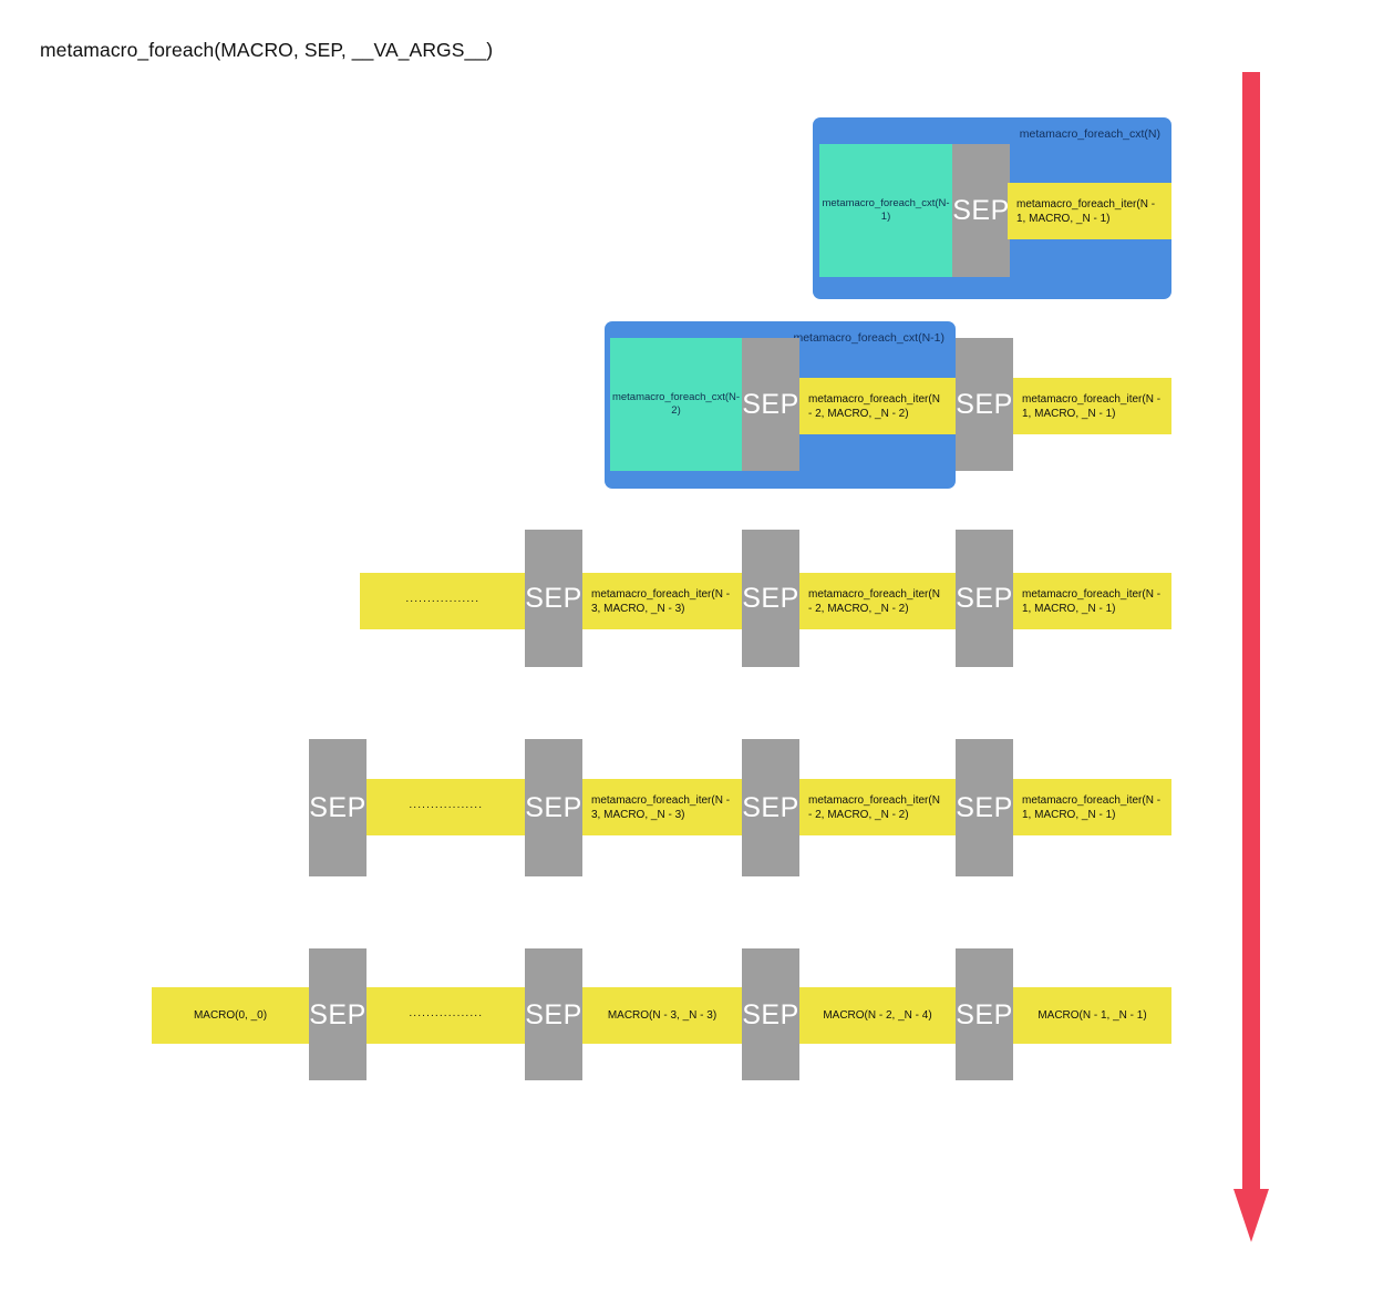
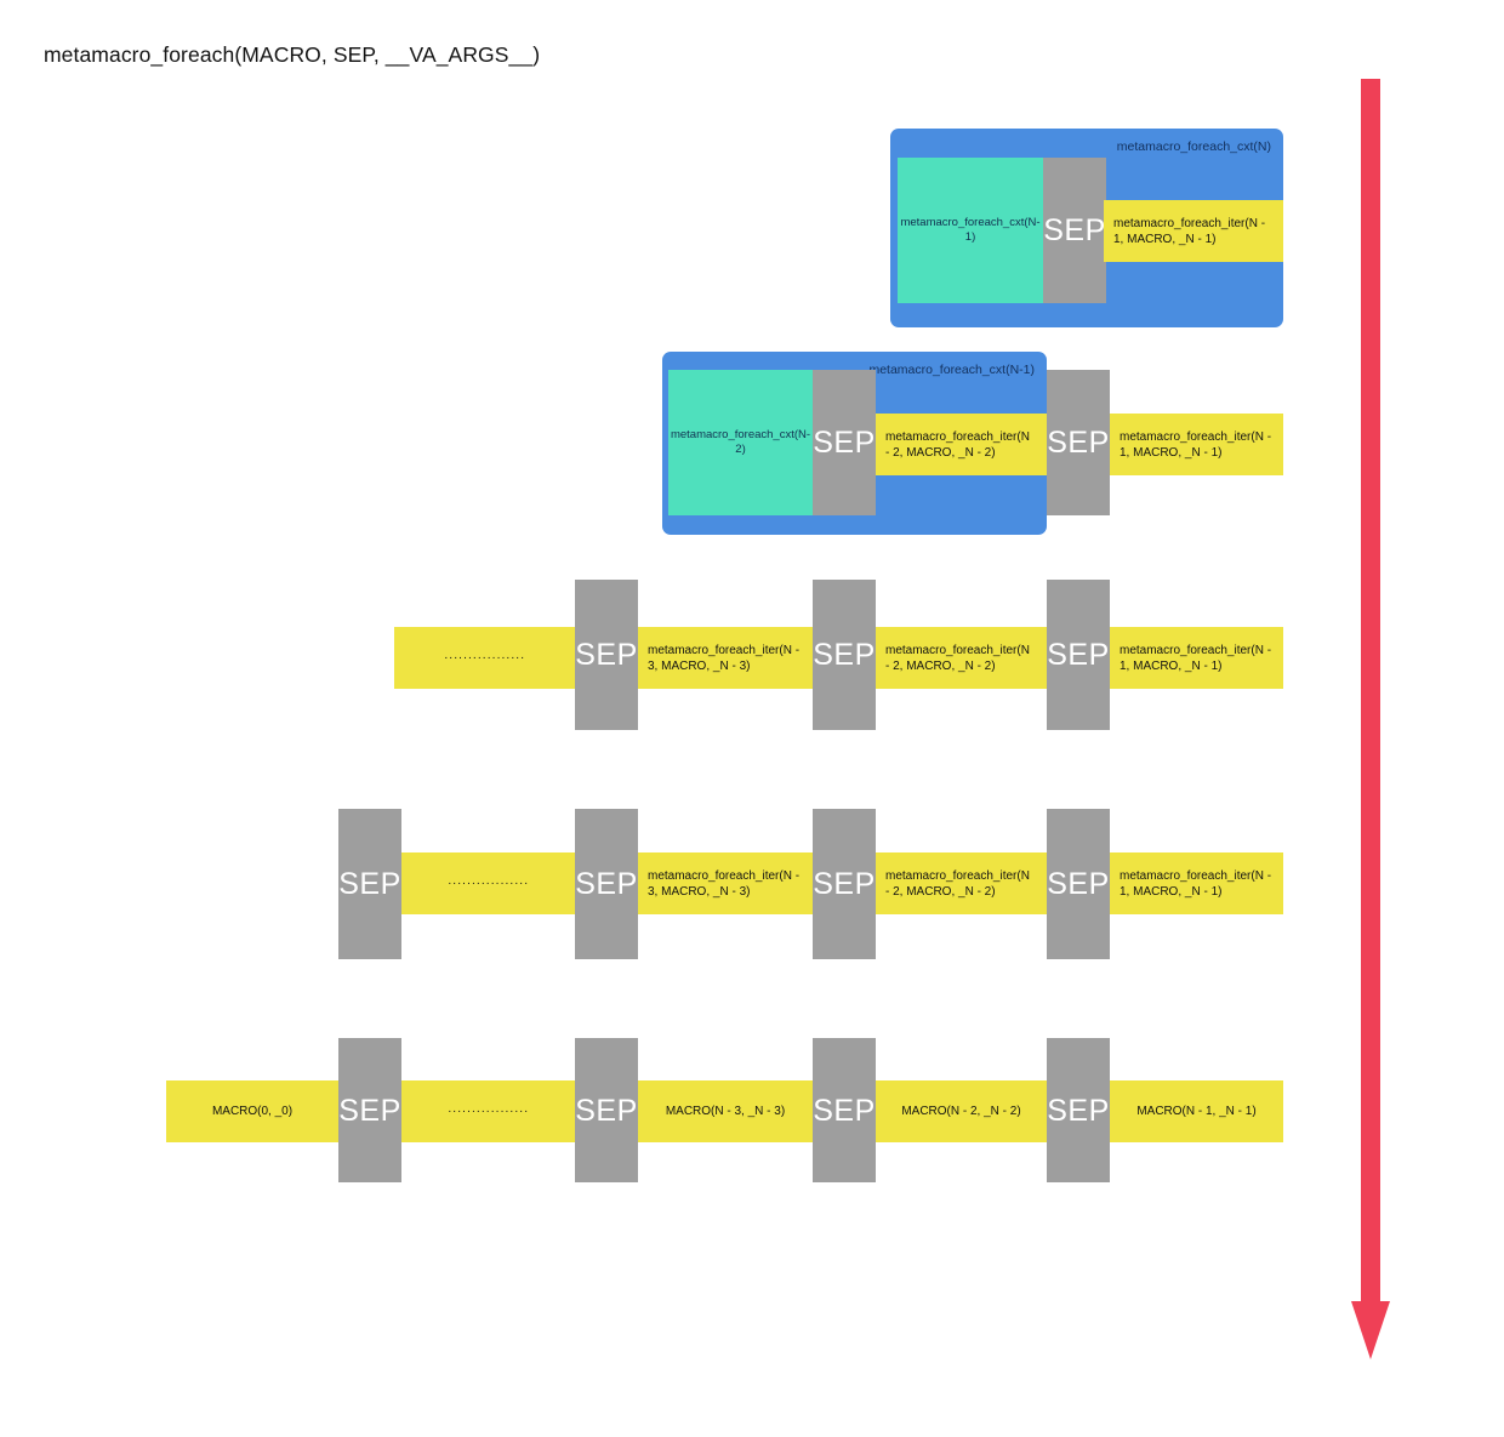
  metamacro_foreach(MACRO, SEP, __VA_ARGS__)
  metamacro_foreach_cxt(N)
  metamacro_foreach_cxt(N-1)
  SEP
  metamacro_foreach_iter(N - 1, MACRO, _N - 1)
  etamacro_foreach_cxt(N-1)
  metamacro_foreach_cxt(N-2)
  SEP
  metamacro_foreach_iter(N - 2, MACRO, _N - 2)
  SEP
  metamacro_foreach_iter(N - 1, MACRO, _N - 1)
  ·················
  SEP
  metamacro_foreach_iter(N - 3, MACRO, _N - 3)
  SEP
  metamacro_foreach_iter(N - 2, MACRO, _N - 2)
  SEP
  metamacro_foreach_iter(N - 1, MACRO, _N - 1)
  SEP
  ·················
  SEP
  metamacro_foreach_iter(N - 3, MACRO, _N - 3)
  SEP
  metamacro_foreach_iter(N - 2, MACRO, _N - 2)
  SEP
  metamacro_foreach_iter(N - 1, MACRO, _N - 1)
  MACRO(0, _0)
  SEP
  ·················
  SEP
  MACRO(N - 3, _N - 3)
  SEP
- MACRO(N - 2, _N - 4)
+ MACRO(N - 2, _N - 2)
  SEP
  MACRO(N - 1, _N - 1)
